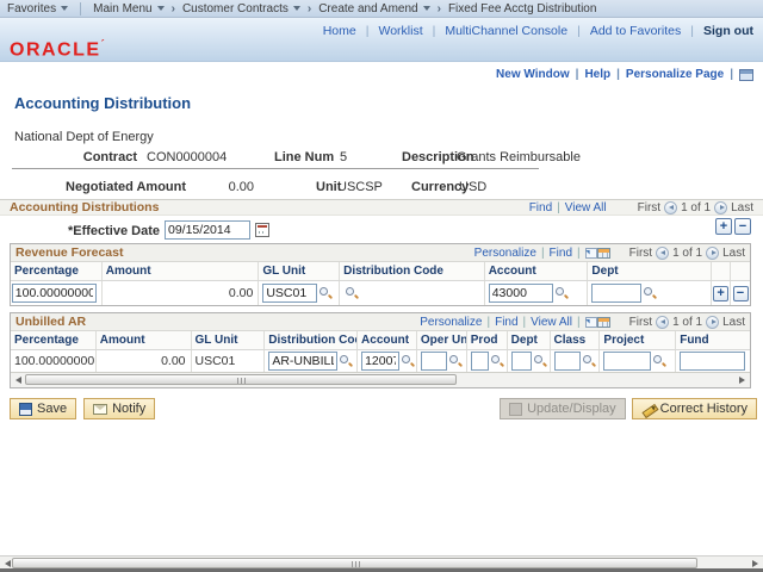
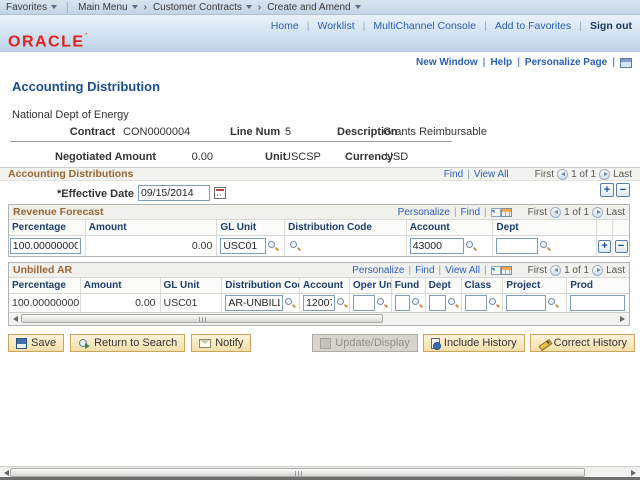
  Favorites
  Main Menu
  Customer Contracts
  Create and Amend
- Fixed Fee Acctg Distribution
  ORACLE
  Home
  Worklist
  MultiChannel Console
  Add to Favorites
  Sign out
  New Window
  Help
  Personalize Page
  Accounting Distribution
  National Dept of Energy
  Contract
  CON0000004
  Line Num
  5
  Description
  Grants Reimbursable
  Negotiated Amount
  0.00
  Unit
  USCSP
  Currency
  USD
  Accounting Distributions
  Find | View All
  First
  1 of 1
  Last
  *Effective Date
  09/15/2014
  +
  −
  Revenue Forecast
  Personalize
  Find
  First
  1 of 1
  Last
  Percentage
  Amount
  GL Unit
  Distribution Code
  Account
  Dept
  100.00000000
  0.00
  USC01
  43000
  +
  −
  Unbilled AR
  Personalize
  Find
  View All
  First
  1 of 1
  Last
  Percentage
  Amount
  GL Unit
  Distribution Co
  Account
  Oper Un
- Prod
+ Fund
  Dept
  Class
  Project
- Fund
+ Prod
  100.00000000
  0.00
  USC01
  AR-UNBILL
  1200
  Save
+ Return to Search
  Notify
  Update/Display
+ Include History
  Correct History
